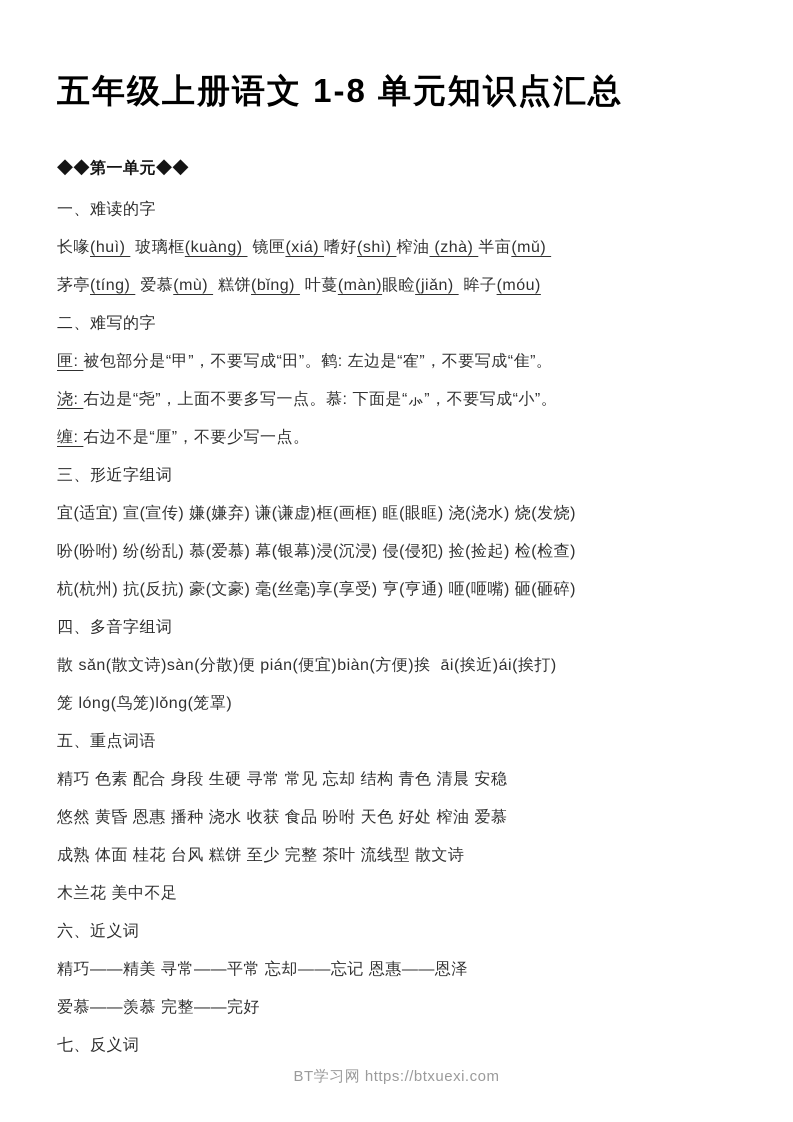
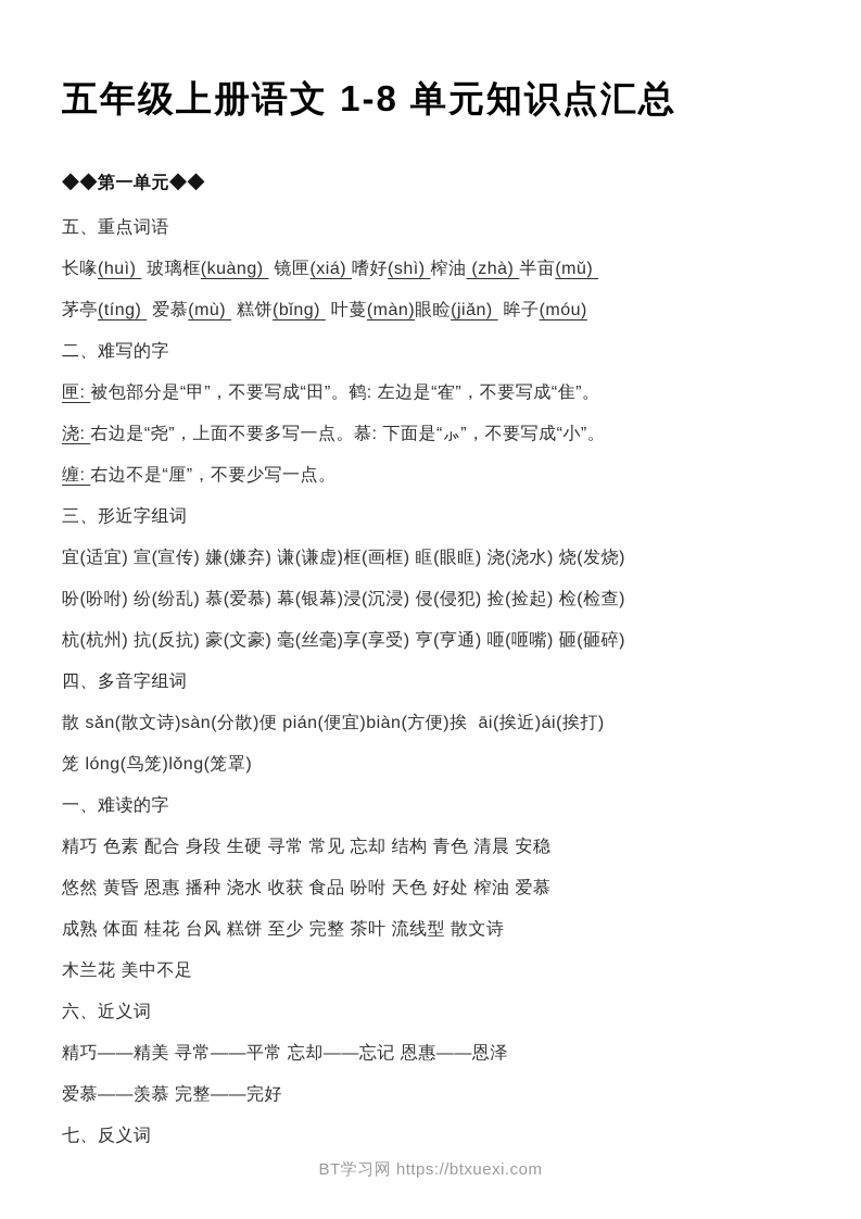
  五年级上册语文 1-8 单元知识点汇总
  ◆◆第一单元◆◆
- 一、难读的字
+ 五、重点词语
  长喙(huì) 玻璃框(kuàng) 镜匣(xiá) 嗜好(shì) 榨油 (zhà) 半亩(mǔ)
  茅亭(tíng) 爱慕(mù) 糕饼(bǐng) 叶蔓(màn)眼睑(jiǎn) 眸子(móu)
  二、难写的字
  匣: 被包部分是“甲”，不要写成“田”。鹤: 左边是“隺”，不要写成“隹”。
  浇: 右边是“尧”，上面不要多写一点。慕: 下面是“⺗”，不要写成“小”。
  缠: 右边不是“厘”，不要少写一点。
  三、形近字组词
  宜(适宜) 宣(宣传) 嫌(嫌弃) 谦(谦虚)框(画框) 眶(眼眶) 浇(浇水) 烧(发烧)
  吩(吩咐) 纷(纷乱) 慕(爱慕) 幕(银幕)浸(沉浸) 侵(侵犯) 捡(捡起) 检(检查)
  杭(杭州) 抗(反抗) 豪(文豪) 毫(丝毫)享(享受) 亨(亨通) 咂(咂嘴) 砸(砸碎)
  四、多音字组词
  散 sǎn(散文诗)sàn(分散)便 pián(便宜)biàn(方便)挨 āi(挨近)ái(挨打)
  笼 lóng(鸟笼)lǒng(笼罩)
- 五、重点词语
+ 一、难读的字
  精巧 色素 配合 身段 生硬 寻常 常见 忘却 结构 青色 清晨 安稳
  悠然 黄昏 恩惠 播种 浇水 收获 食品 吩咐 天色 好处 榨油 爱慕
  成熟 体面 桂花 台风 糕饼 至少 完整 茶叶 流线型 散文诗
  木兰花 美中不足
  六、近义词
  精巧——精美 寻常——平常 忘却——忘记 恩惠——恩泽
  爱慕——羡慕 完整——完好
  七、反义词
  BT学习网 https://btxuexi.com
